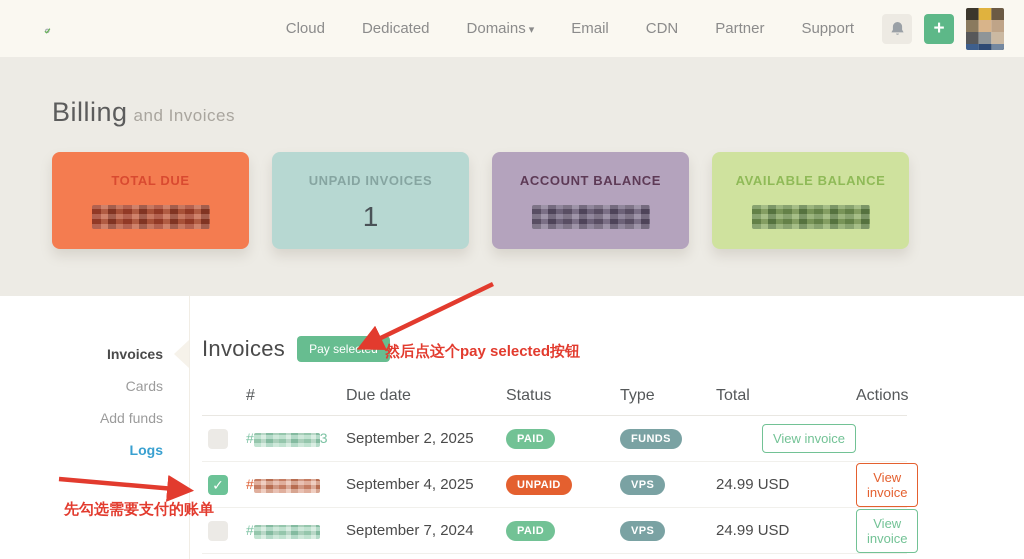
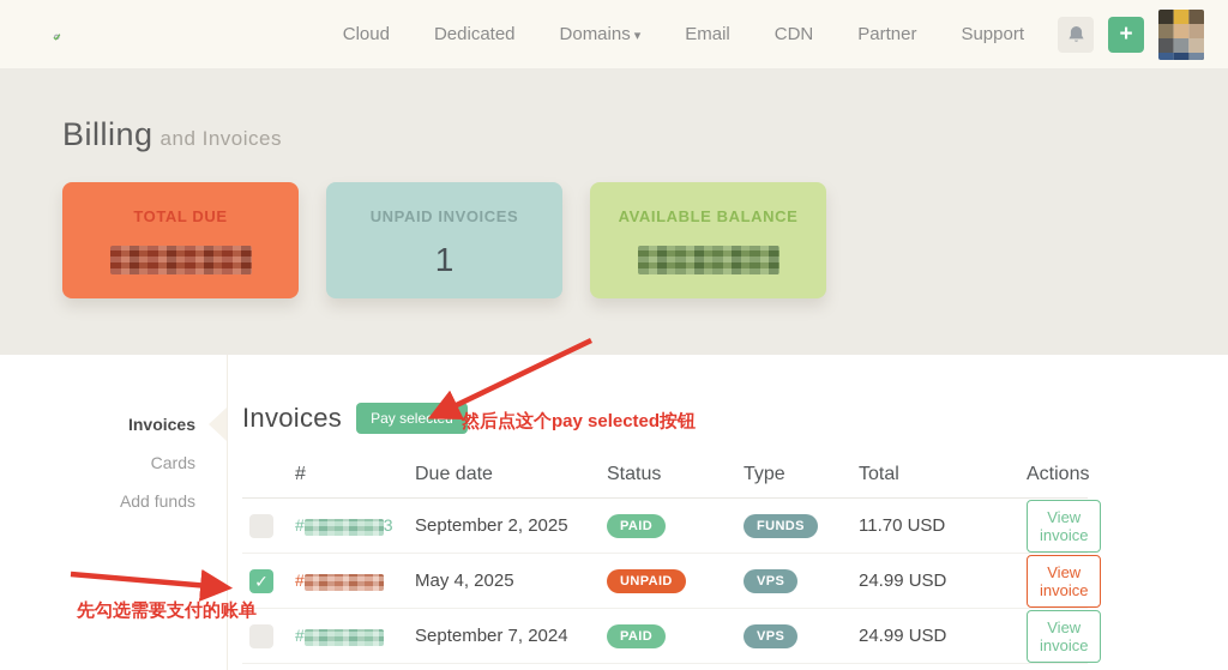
  Cloud
  Dedicated
  Domains ▾
  Email
  CDN
  Partner
  Support
  +
  Billing and Invoices
  TOTAL DUE
  UNPAID INVOICES
  1
- ACCOUNT BALANCE
  AVAILABLE BALANCE
  Invoices
  Cards
  Add funds
- Logs
  Invoices
  Pay selected
  #
  Due date
  Status
  Type
  Total
  Actions
  # 3
  September 2, 2025
  PAID
  FUNDS
+ 11.70 USD
  View invoice
  ✓
  #
- September 4, 2025
+ May 4, 2025
  UNPAID
  VPS
  24.99 USD
  View invoice
  #
  September 7, 2024
  PAID
  VPS
  24.99 USD
  View invoice
  然后点这个pay selected按钮
  先勾选需要支付的账单
